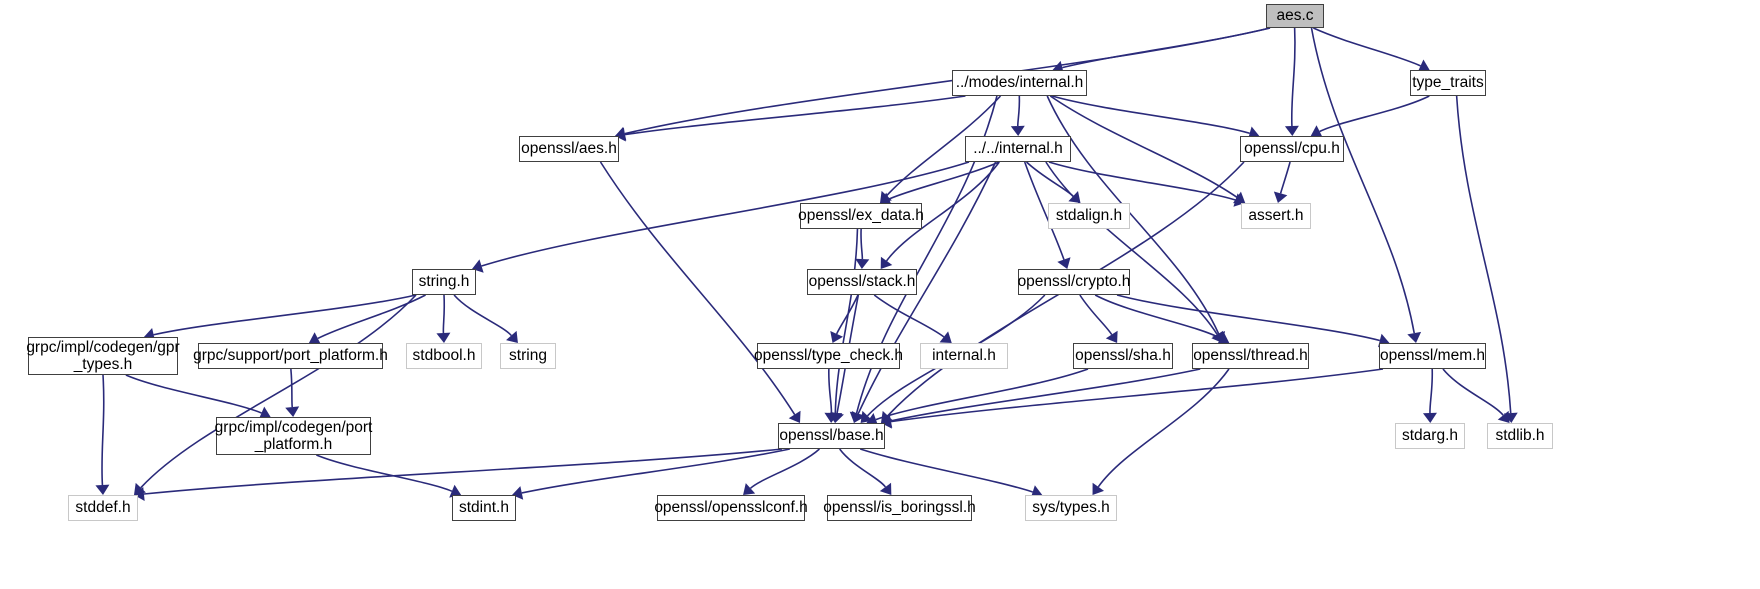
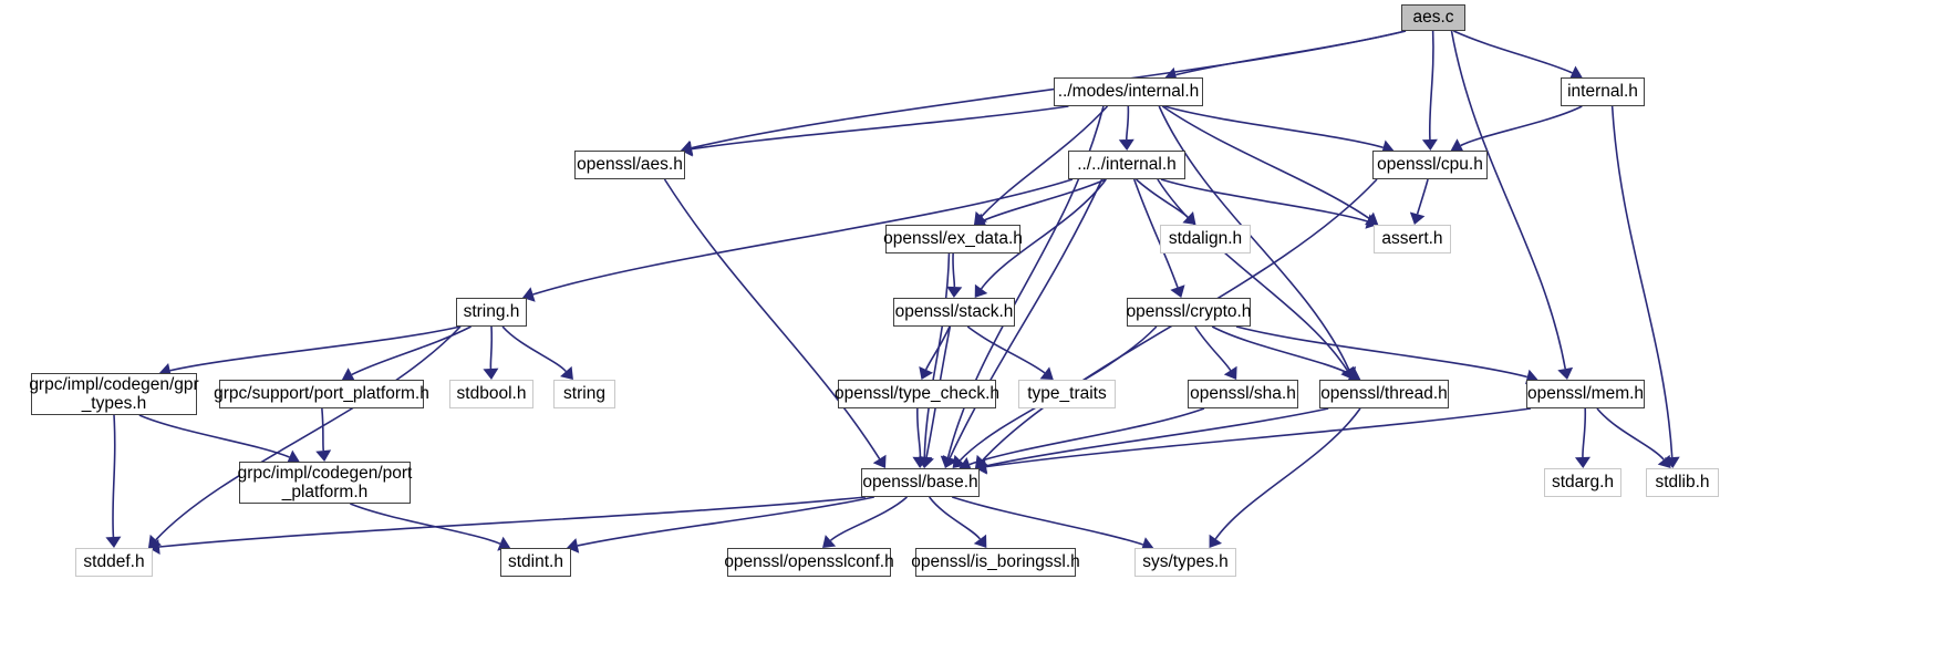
  aes.c
  ../modes/internal.h
- type_traits
+ internal.h
  openssl/aes.h
  ../../internal.h
  openssl/cpu.h
  openssl/ex_data.h
  stdalign.h
  assert.h
  string.h
  openssl/stack.h
  openssl/crypto.h
  grpc/impl/codegen/gpr
  _types.h
  grpc/support/port_platform.h
  stdbool.h
  string
  openssl/type_check.h
- internal.h
+ type_traits
  openssl/sha.h
  openssl/thread.h
  openssl/mem.h
  grpc/impl/codegen/port
  _platform.h
  openssl/base.h
  stdarg.h
  stdlib.h
  stddef.h
  stdint.h
  openssl/opensslconf.h
  openssl/is_boringssl.h
  sys/types.h
